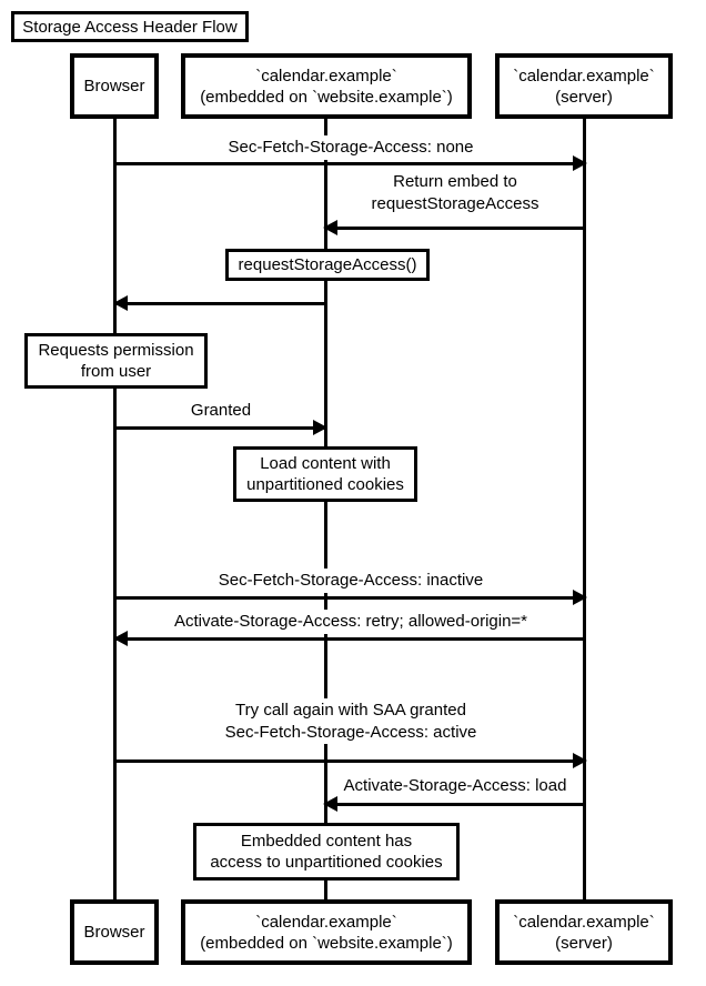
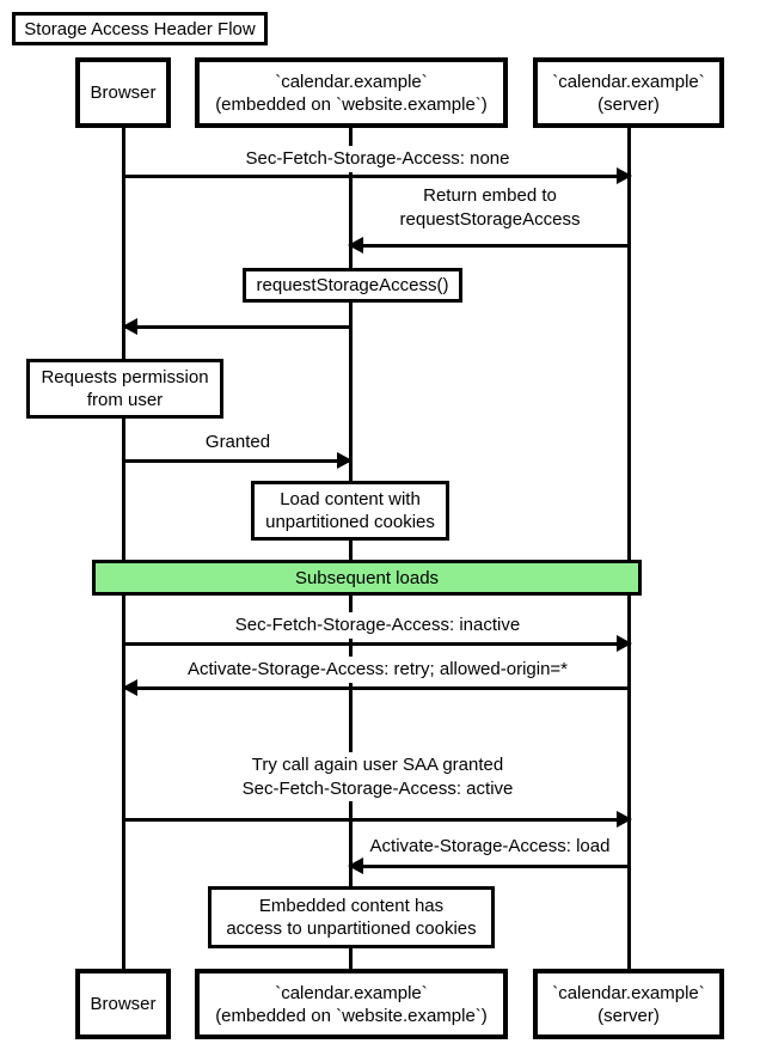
  Storage Access Header Flow
+ Subsequent loads
  requestStorageAccess()
  Requests permission
  from user
  Load content with
  unpartitioned cookies
  Embedded content has
  access to unpartitioned cookies
  Sec-Fetch-Storage-Access: none
  Return embed to
  requestStorageAccess
  Granted
  Sec-Fetch-Storage-Access: inactive
  Activate-Storage-Access: retry; allowed-origin=*
- Try call again with SAA granted
+ Try call again user SAA granted
  Sec-Fetch-Storage-Access: active
  Activate-Storage-Access: load
  Browser
  `calendar.example`
  (embedded on `website.example`)
  `calendar.example`
  (server)
  Browser
  `calendar.example`
  (embedded on `website.example`)
  `calendar.example`
  (server)
